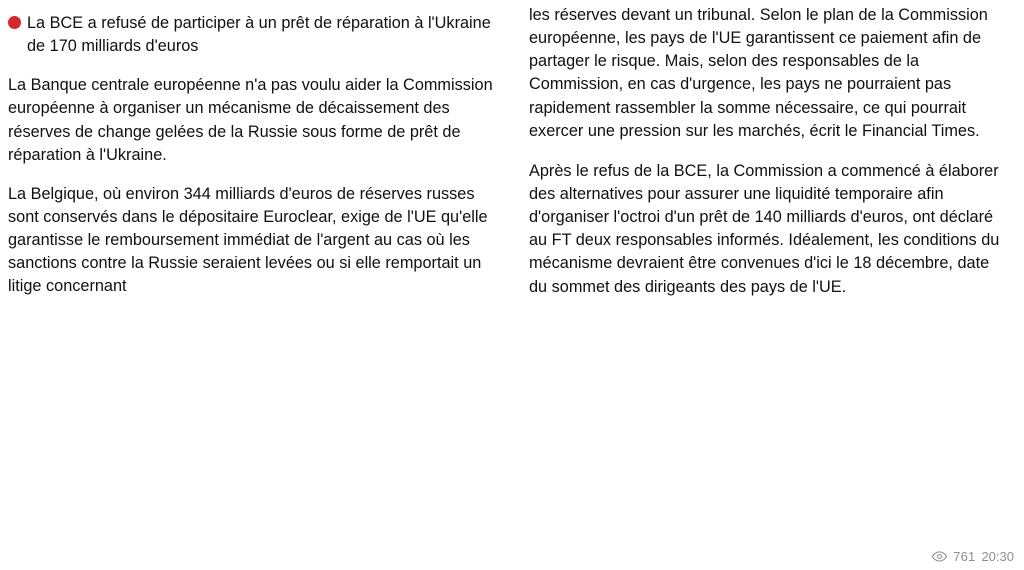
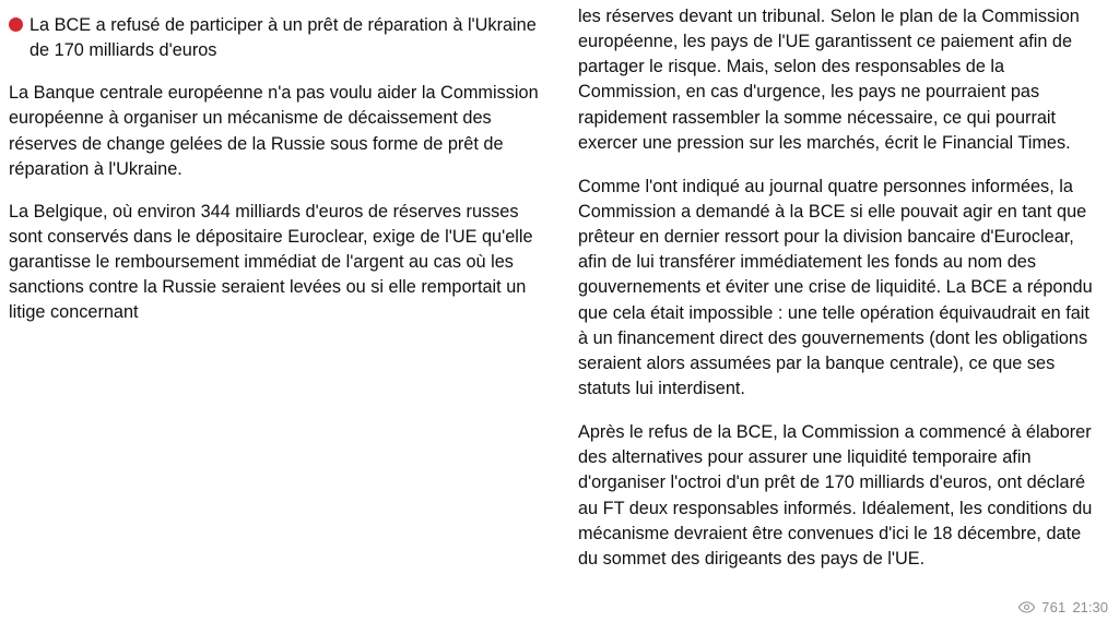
  La BCE a refusé de participer à un prêt de réparation à l'Ukraine de 170 milliards d'euros
  La Banque centrale européenne n'a pas voulu aider la Commission européenne à organiser un mécanisme de décaissement des réserves de change gelées de la Russie sous forme de prêt de réparation à l'Ukraine.
  La Belgique, où environ 344 milliards d'euros de réserves russes sont conservés dans le dépositaire Euroclear, exige de l'UE qu'elle garantisse le remboursement immédiat de l'argent au cas où les sanctions contre la Russie seraient levées ou si elle remportait un litige concernant
  les réserves devant un tribunal. Selon le plan de la Commission européenne, les pays de l'UE garantissent ce paiement afin de partager le risque. Mais, selon des responsables de la Commission, en cas d'urgence, les pays ne pourraient pas rapidement rassembler la somme nécessaire, ce qui pourrait exercer une pression sur les marchés, écrit le Financial Times.
+ Comme l'ont indiqué au journal quatre personnes informées, la Commission a demandé à la BCE si elle pouvait agir en tant que prêteur en dernier ressort pour la division bancaire d'Euroclear, afin de lui transférer immédiatement les fonds au nom des gouvernements et éviter une crise de liquidité. La BCE a répondu que cela était impossible : une telle opération équivaudrait en fait à un financement direct des gouvernements (dont les obligations seraient alors assumées par la banque centrale), ce que ses statuts lui interdisent.
- Après le refus de la BCE, la Commission a commencé à élaborer des alternatives pour assurer une liquidité temporaire afin d'organiser l'octroi d'un prêt de 140 milliards d'euros, ont déclaré au FT deux responsables informés. Idéalement, les conditions du mécanisme devraient être convenues d'ici le 18 décembre, date du sommet des dirigeants des pays de l'UE.
+ Après le refus de la BCE, la Commission a commencé à élaborer des alternatives pour assurer une liquidité temporaire afin d'organiser l'octroi d'un prêt de 170 milliards d'euros, ont déclaré au FT deux responsables informés. Idéalement, les conditions du mécanisme devraient être convenues d'ici le 18 décembre, date du sommet des dirigeants des pays de l'UE.
  761
- 20:30
+ 21:30
